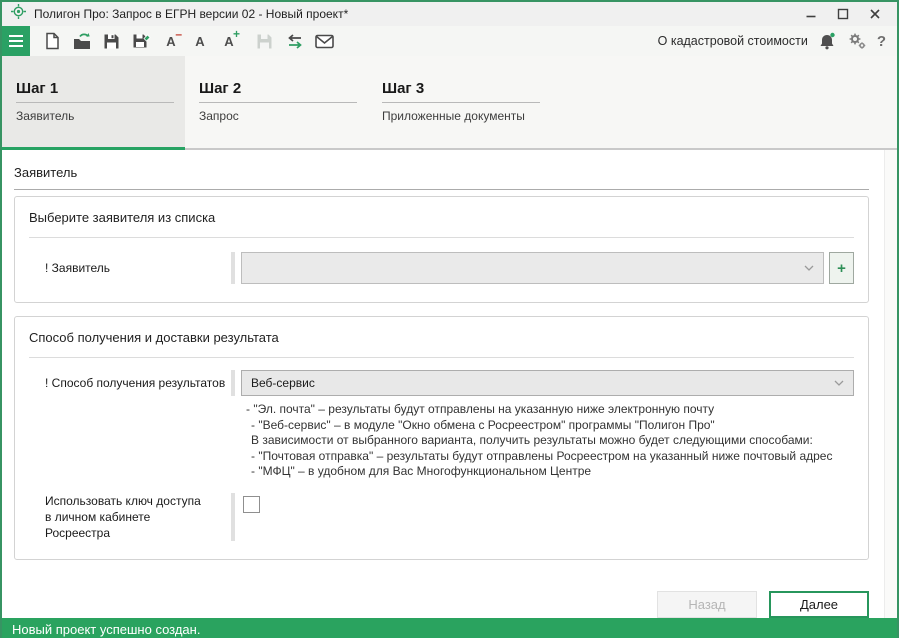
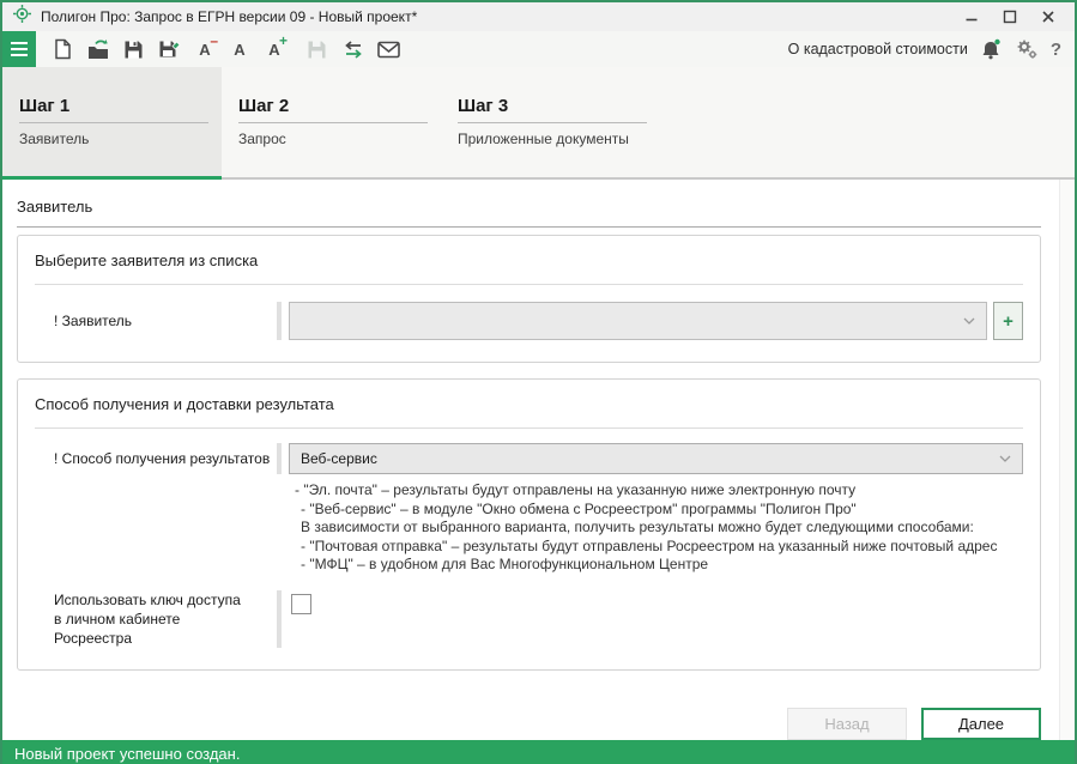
- Полигон Про: Запрос в ЕГРН версии 02 - Новый проект*
+ Полигон Про: Запрос в ЕГРН версии 09 - Новый проект*
  A
  –
  A
  A
  +
  О кадастровой стоимости
  ?
  Шаг 1
  Заявитель
  Шаг 2
  Запрос
  Шаг 3
  Приложенные документы
  Заявитель
  Выберите заявителя из списка
  ! Заявитель
  +
  Способ получения и доставки результата
  ! Способ получения результатов
  Веб-сервис
  - "Эл. почта" – результаты будут отправлены на указанную ниже электронную почту
  - "Веб-сервис" – в модуле "Окно обмена с Росреестром" программы "Полигон Про"
  В зависимости от выбранного варианта, получить результаты можно будет следующими способами:
  - "Почтовая отправка" – результаты будут отправлены Росреестром на указанный ниже почтовый адрес
  - "МФЦ" – в удобном для Вас Многофункциональном Центре
  Использовать ключ доступа в личном кабинете Росреестра
  Назад
  Далее
  Новый проект успешно создан.
